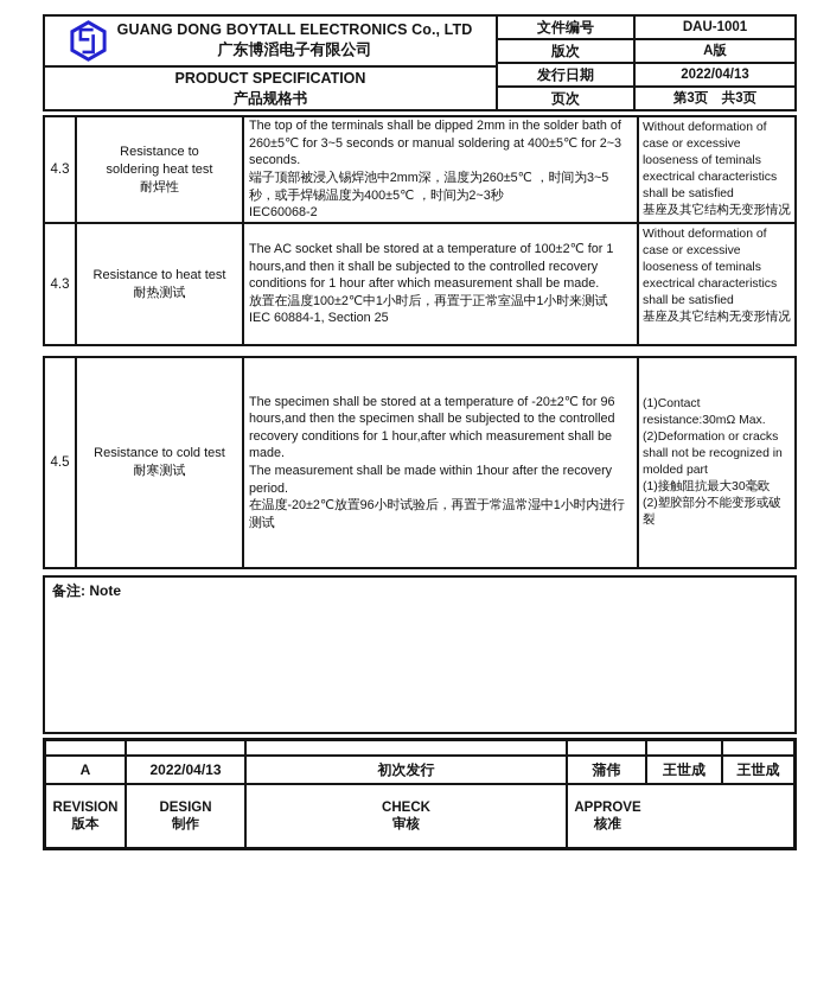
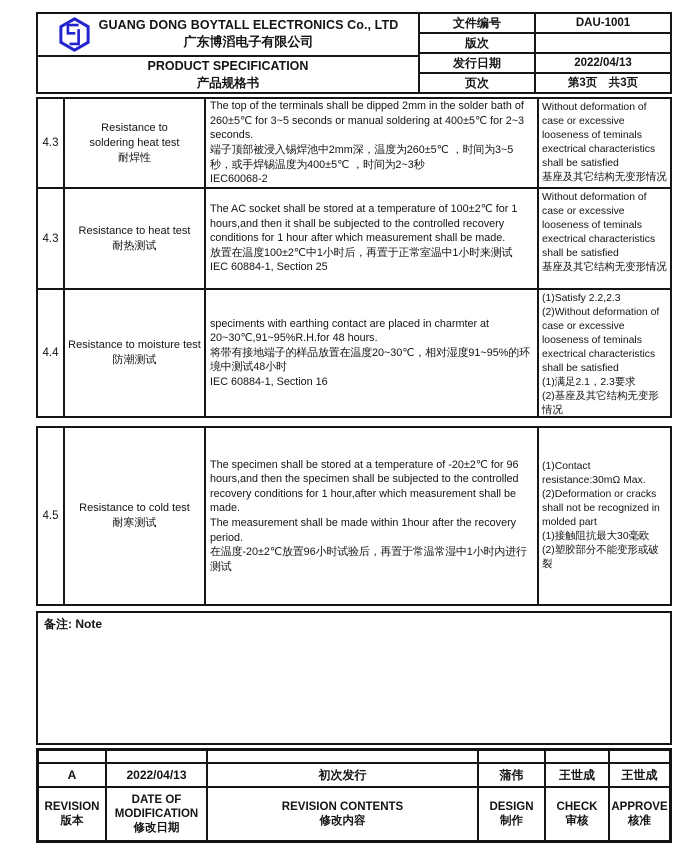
  GUANG DONG BOYTALL ELECTRONICS Co., LTD
  广东博滔电子有限公司
  PRODUCT SPECIFICATION
  产品规格书
  文件编号
  DAU-1001
  版次
- A版
  发行日期
  2022/04/13
  页次
  第3页 共3页
  4.3
  Resistance to
  soldering heat test
  耐焊性
  The top of the terminals shall be dipped 2mm in the solder bath of 260±5℃ for 3~5 seconds or manual soldering at 400±5℃ for 2~3 seconds.
  端子顶部被浸入锡焊池中2mm深，温度为260±5℃ ，时间为3~5秒，或手焊锡温度为400±5℃ ，时间为2~3秒
  IEC60068-2
  Without deformation of case or excessive looseness of teminals exectrical characteristics shall be satisfied
  基座及其它结构无变形情况
  4.3
  Resistance to heat test
  耐热测试
  The AC socket shall be stored at a temperature of 100±2℃ for 1 hours,and then it shall be subjected to the controlled recovery conditions for 1 hour after which measurement shall be made.
  放置在温度100±2℃中1小时后，再置于正常室温中1小时来测试
  IEC 60884-1, Section 25
  Without deformation of case or excessive looseness of teminals exectrical characteristics shall be satisfied
  基座及其它结构无变形情况
+ 4.4
+ Resistance to moisture test
+ 防潮测试
+ speciments with earthing contact are placed in charmter at 20~30℃,91~95%R.H.for 48 hours.
+ 将带有接地端子的样品放置在温度20~30℃，相对湿度91~95%的环境中测试48小时
+ IEC 60884-1, Section 16
+ (1)Satisfy 2.2,2.3
+ (2)Without deformation of case or excessive looseness of teminals exectrical characteristics shall be satisfied
+ (1)满足2.1，2.3要求
+ (2)基座及其它结构无变形情况
  4.5
  Resistance to cold test
  耐寒测试
  The specimen shall be stored at a temperature of -20±2℃ for 96 hours,and then the specimen shall be subjected to the controlled recovery conditions for 1 hour,after which measurement shall be made.
  The measurement shall be made within 1hour after the recovery period.
  在温度-20±2℃放置96小时试验后，再置于常温常湿中1小时内进行测试
  (1)Contact resistance:30mΩ Max.
  (2)Deformation or cracks shall not be recognized in molded part
  (1)接触阻抗最大30毫欧
  (2)塑胶部分不能变形或破裂
  备注: Note
  A
  2022/04/13
  初次发行
  蒲伟
  王世成
  王世成
  REVISION
  版本
+ DATE OF
+ MODIFICATION
+ 修改日期
+ REVISION CONTENTS
+ 修改内容
  DESIGN
  制作
  CHECK
  审核
  APPROVE
  核准
